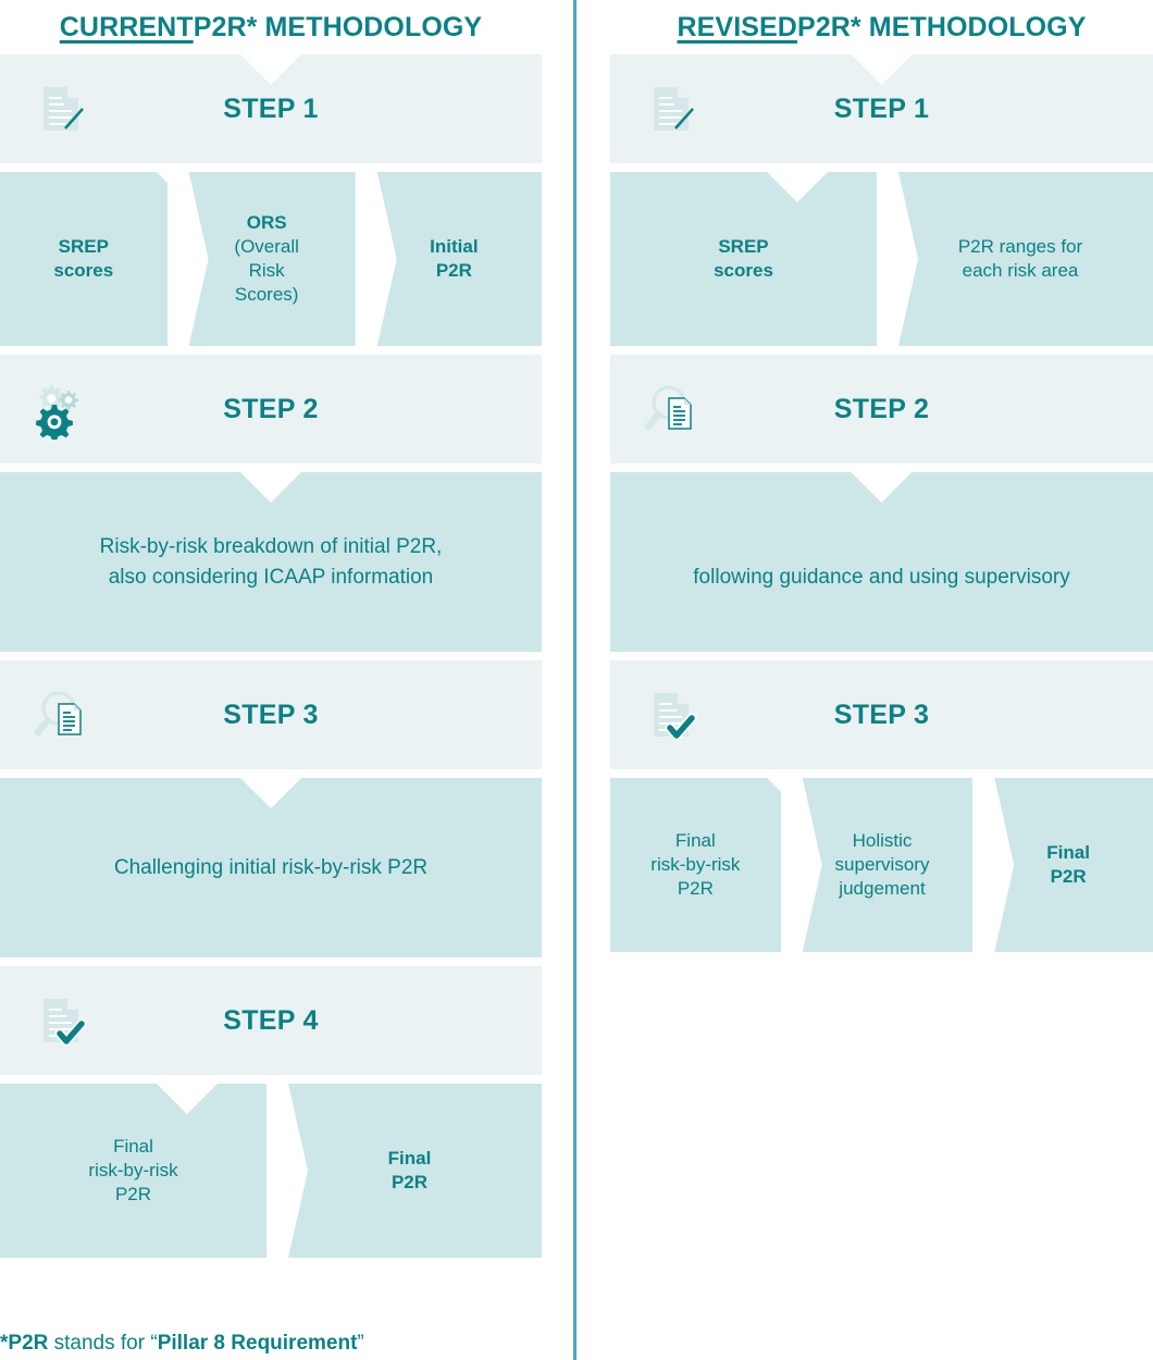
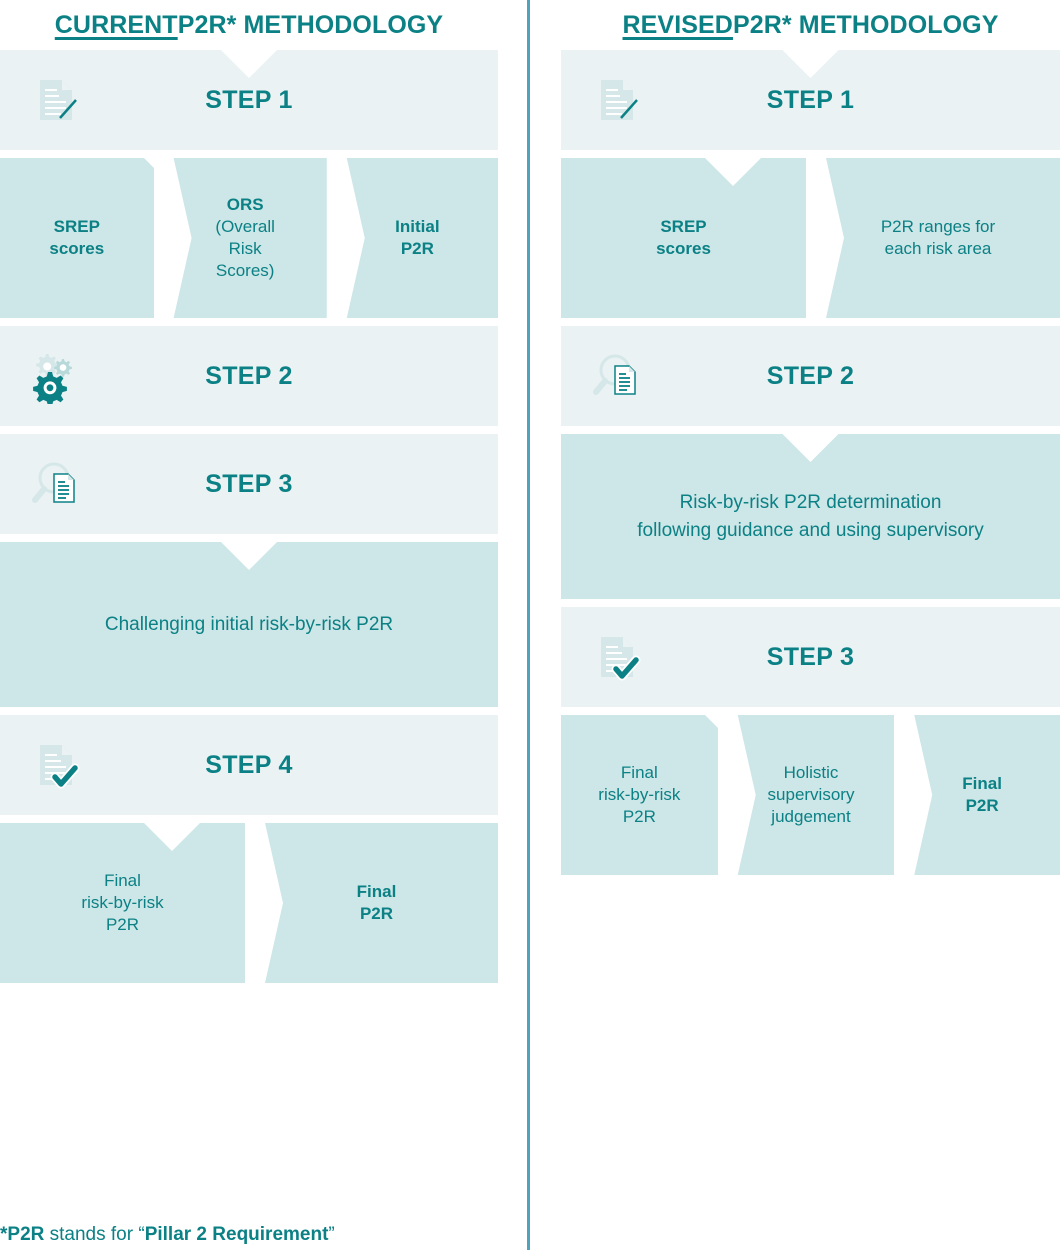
  CURRENT
  P2R* METHODOLOGY
  STEP 1
  SREP
  scores
  ORS
  (Overall
  Risk
  Scores)
  Initial
  P2R
  STEP 2
- Risk-by-risk breakdown of initial P2R,
- also considering ICAAP information
  STEP 3
  Challenging initial risk-by-risk P2R
  STEP 4
  Final
  risk-by-risk
  P2R
  Final
  P2R
  REVISED
  P2R* METHODOLOGY
  STEP 1
  SREP
  scores
  P2R ranges for
  each risk area
  STEP 2
+ Risk-by-risk P2R determination
  following guidance and using supervisory
  STEP 3
  Final
  risk-by-risk
  P2R
  Holistic
  supervisory
  judgement
  Final
  P2R
- *P2R stands for “Pillar 8 Requirement”
+ *P2R stands for “Pillar 2 Requirement”
